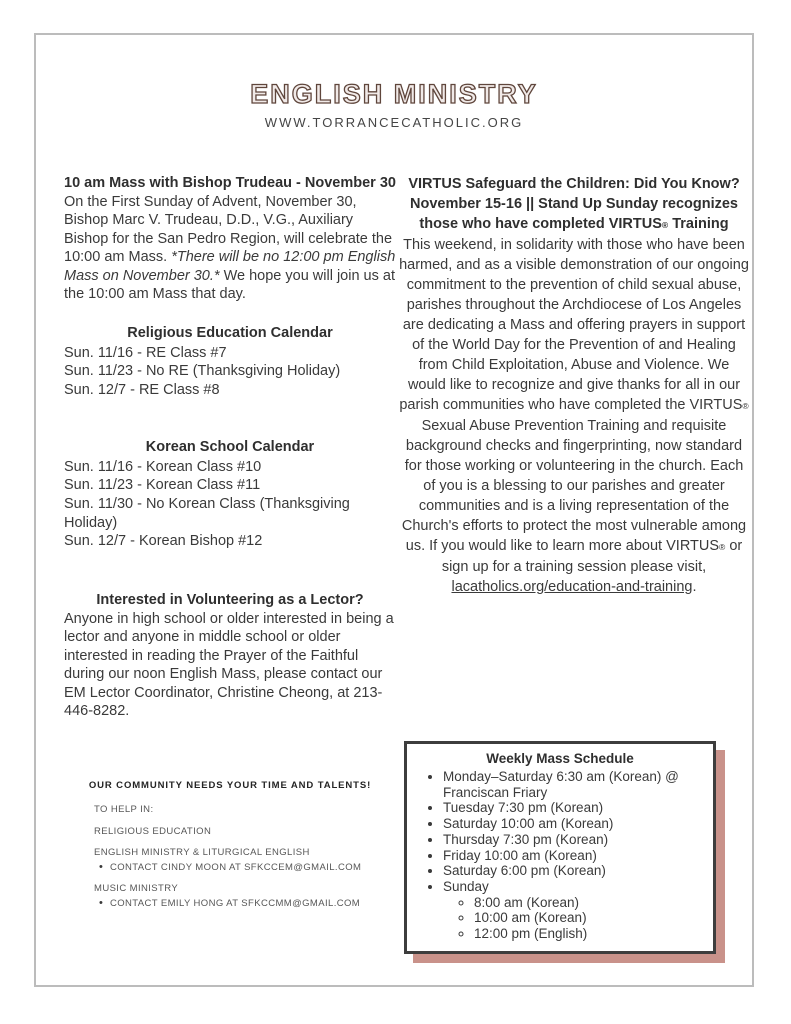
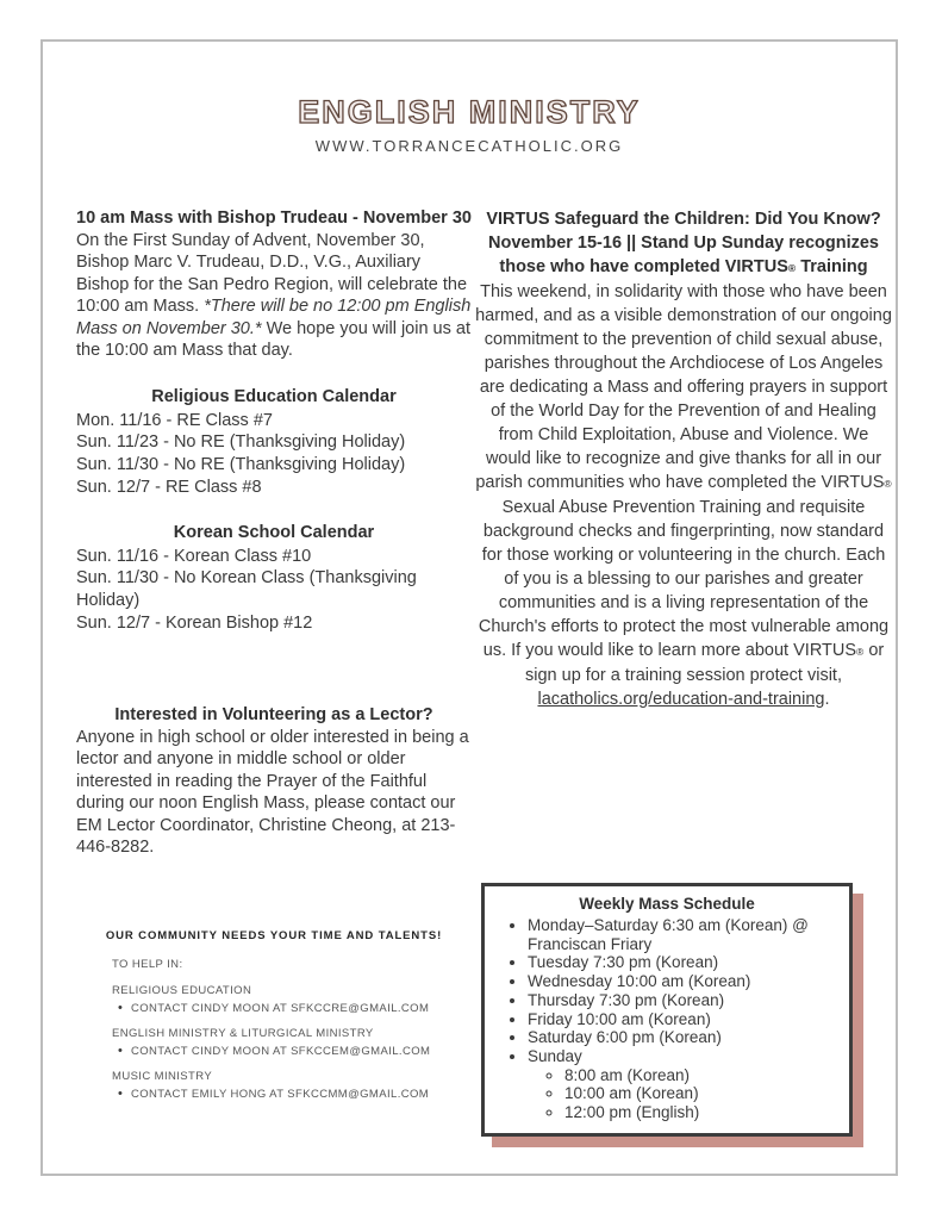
  ENGLISH MINISTRY
  WWW.TORRANCECATHOLIC.ORG
  10 am Mass with Bishop Trudeau - November 30
  On the First Sunday of Advent, November 30, Bishop Marc V. Trudeau, D.D., V.G., Auxiliary Bishop for the San Pedro Region, will celebrate the 10:00 am Mass. *There will be no 12:00 pm English Mass on November 30.* We hope you will join us at the 10:00 am Mass that day.
  Religious Education Calendar
- Sun. 11/16 - RE Class #7
+ Mon. 11/16 - RE Class #7
  Sun. 11/23 - No RE (Thanksgiving Holiday)
+ Sun. 11/30 - No RE (Thanksgiving Holiday)
  Sun. 12/7 - RE Class #8
  Korean School Calendar
  Sun. 11/16 - Korean Class #10
- Sun. 11/23 - Korean Class #11
  Sun. 11/30 - No Korean Class (Thanksgiving Holiday)
  Sun. 12/7 - Korean Bishop #12
  Interested in Volunteering as a Lector?
  Anyone in high school or older interested in being a lector and anyone in middle school or older interested in reading the Prayer of the Faithful during our noon English Mass, please contact our EM Lector Coordinator, Christine Cheong, at 213-446-8282.
  OUR COMMUNITY NEEDS YOUR TIME AND TALENTS!
  TO HELP IN:
  RELIGIOUS EDUCATION
+ CONTACT CINDY MOON AT SFKCCRE@GMAIL.COM
- ENGLISH MINISTRY & LITURGICAL ENGLISH
+ ENGLISH MINISTRY & LITURGICAL MINISTRY
  CONTACT CINDY MOON AT SFKCCEM@GMAIL.COM
  MUSIC MINISTRY
  CONTACT EMILY HONG AT SFKCCMM@GMAIL.COM
  VIRTUS Safeguard the Children: Did You Know? November 15-16 || Stand Up Sunday recognizes those who have completed VIRTUS® Training
- This weekend, in solidarity with those who have been harmed, and as a visible demonstration of our ongoing commitment to the prevention of child sexual abuse, parishes throughout the Archdiocese of Los Angeles are dedicating a Mass and offering prayers in support of the World Day for the Prevention of and Healing from Child Exploitation, Abuse and Violence. We would like to recognize and give thanks for all in our parish communities who have completed the VIRTUS® Sexual Abuse Prevention Training and requisite background checks and fingerprinting, now standard for those working or volunteering in the church. Each of you is a blessing to our parishes and greater communities and is a living representation of the Church's efforts to protect the most vulnerable among us. If you would like to learn more about VIRTUS® or sign up for a training session please visit, lacatholics.org/education-and-training.
+ This weekend, in solidarity with those who have been harmed, and as a visible demonstration of our ongoing commitment to the prevention of child sexual abuse, parishes throughout the Archdiocese of Los Angeles are dedicating a Mass and offering prayers in support of the World Day for the Prevention of and Healing from Child Exploitation, Abuse and Violence. We would like to recognize and give thanks for all in our parish communities who have completed the VIRTUS® Sexual Abuse Prevention Training and requisite background checks and fingerprinting, now standard for those working or volunteering in the church. Each of you is a blessing to our parishes and greater communities and is a living representation of the Church's efforts to protect the most vulnerable among us. If you would like to learn more about VIRTUS® or sign up for a training session protect visit, lacatholics.org/education-and-training.
  Weekly Mass Schedule
  Monday–Saturday 6:30 am (Korean) @ Franciscan Friary
  Tuesday 7:30 pm (Korean)
- Saturday 10:00 am (Korean)
+ Wednesday 10:00 am (Korean)
  Thursday 7:30 pm (Korean)
  Friday 10:00 am (Korean)
  Saturday 6:00 pm (Korean)
  Sunday
  8:00 am (Korean)
  10:00 am (Korean)
  12:00 pm (English)
